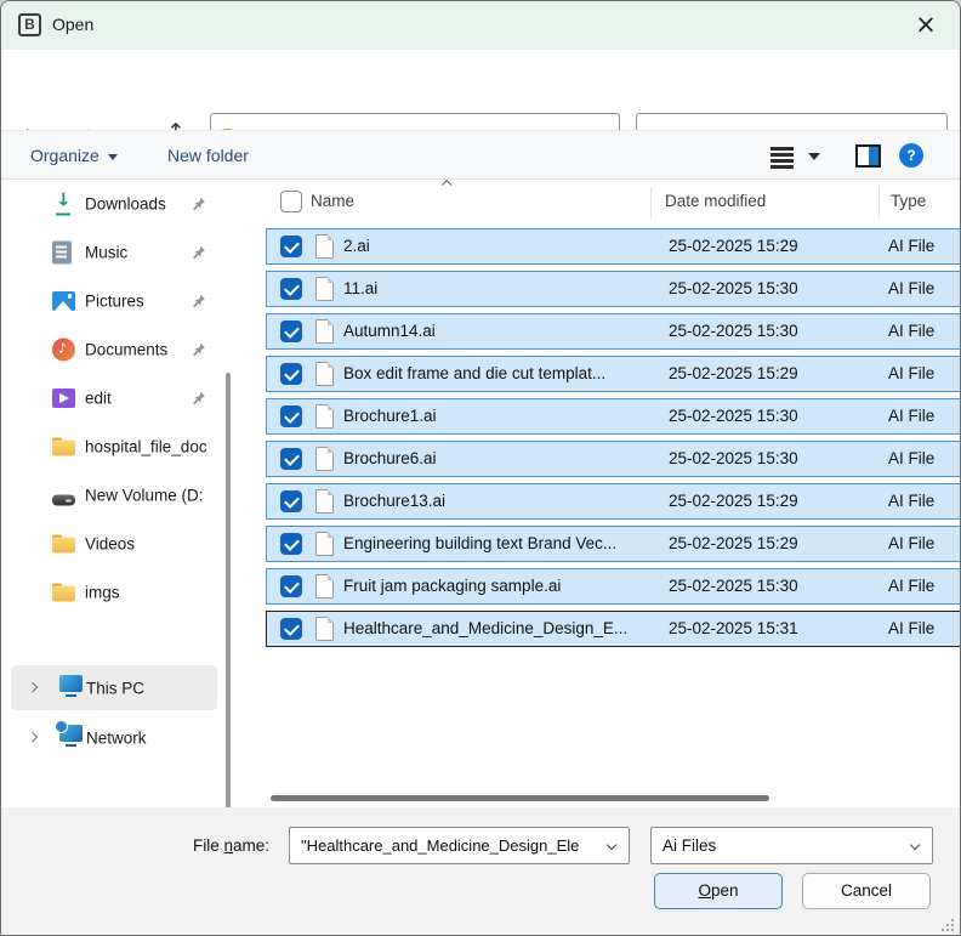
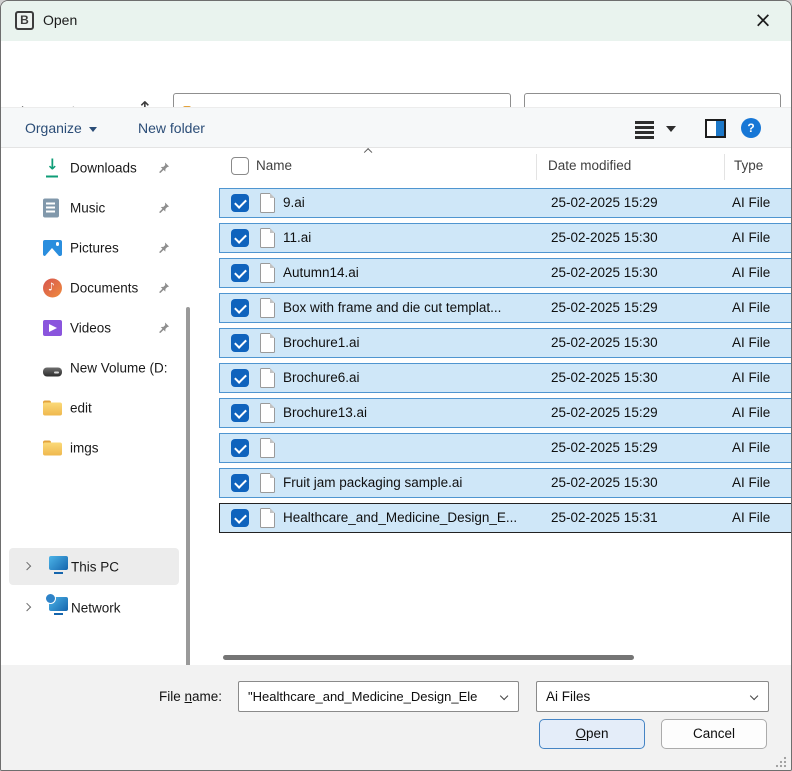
  B
  Open
  ×
  Organize
  New folder
  ?
  Downloads
  Music
  Pictures
  Documents
- edit
+ Videos
- hospital_file_doc
  New Volume (D:
- Videos
+ edit
  imgs
  This PC
  Network
  Name
  Date modified
  Type
- 2.ai
+ 9.ai
  25-02-2025 15:29
  AI File
  11.ai
  25-02-2025 15:30
  AI File
  Autumn14.ai
  25-02-2025 15:30
  AI File
- Box edit frame and die cut templat...
+ Box with frame and die cut templat...
  25-02-2025 15:29
  AI File
  Brochure1.ai
  25-02-2025 15:30
  AI File
  Brochure6.ai
  25-02-2025 15:30
  AI File
  Brochure13.ai
  25-02-2025 15:29
  AI File
- Engineering building text Brand Vec...
  25-02-2025 15:29
  AI File
  Fruit jam packaging sample.ai
  25-02-2025 15:30
  AI File
  Healthcare_and_Medicine_Design_E...
  25-02-2025 15:31
  AI File
  File name:
  "Healthcare_and_Medicine_Design_Ele
  Ai Files
  Open
  Cancel
